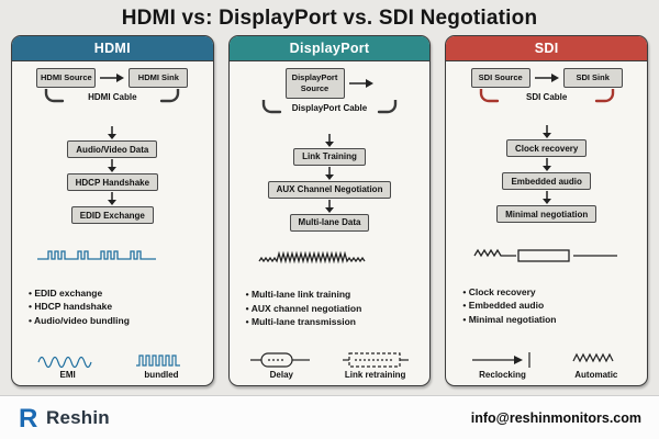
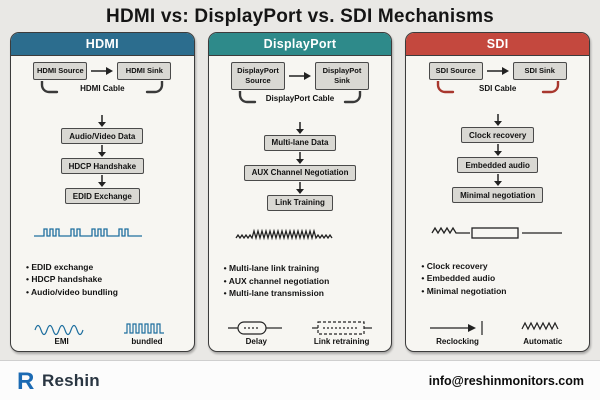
- HDMI vs: DisplayPort vs. SDI Negotiation
+ HDMI vs: DisplayPort vs. SDI Mechanisms
  HDMI
  HDMI Source
  HDMI Sink
  HDMI Cable
  Audio/Video Data
  HDCP Handshake
  EDID Exchange
  EDID exchange
  HDCP handshake
  Audio/video bundling
  EMI
  bundled
  DisplayPort
  DisplayPort Source
+ DisplayPot Sink
  DisplayPort Cable
- Link Training
+ Multi-lane Data
  AUX Channel Negotiation
- Multi-lane Data
+ Link Training
  Multi-lane link training
  AUX channel negotiation
  Multi-lane transmission
  Delay
  Link retraining
  SDI
  SDI Source
  SDI Sink
  SDI Cable
  Clock recovery
  Embedded audio
  Minimal negotiation
  Clock recovery
  Embedded audio
  Minimal negotiation
  Reclocking
  Automatic
  R
  Reshin
  info@reshinmonitors.com
